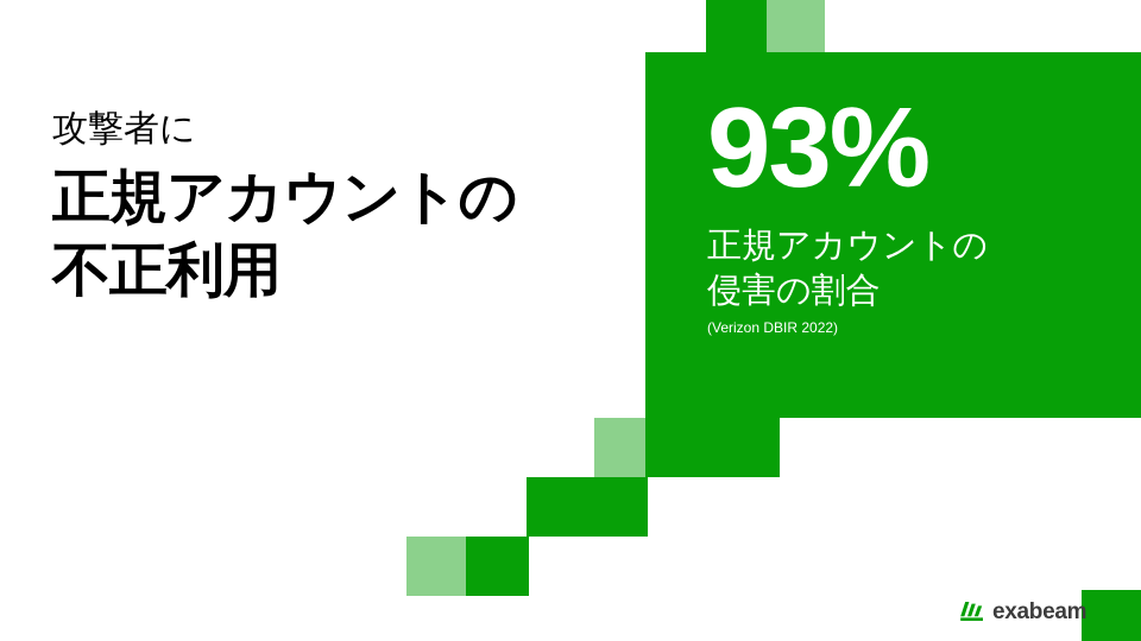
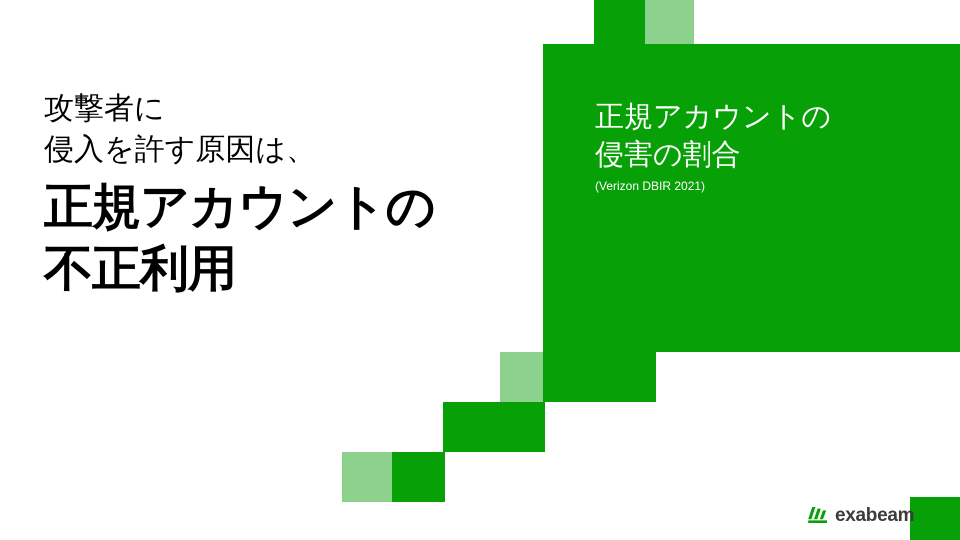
  攻撃者に
+ 侵入を許す原因は、
  正規アカウントの
  不正利用
- 93%
  正規アカウントの
  侵害の割合
- (Verizon DBIR 2022)
+ (Verizon DBIR 2021)
  exabeam
